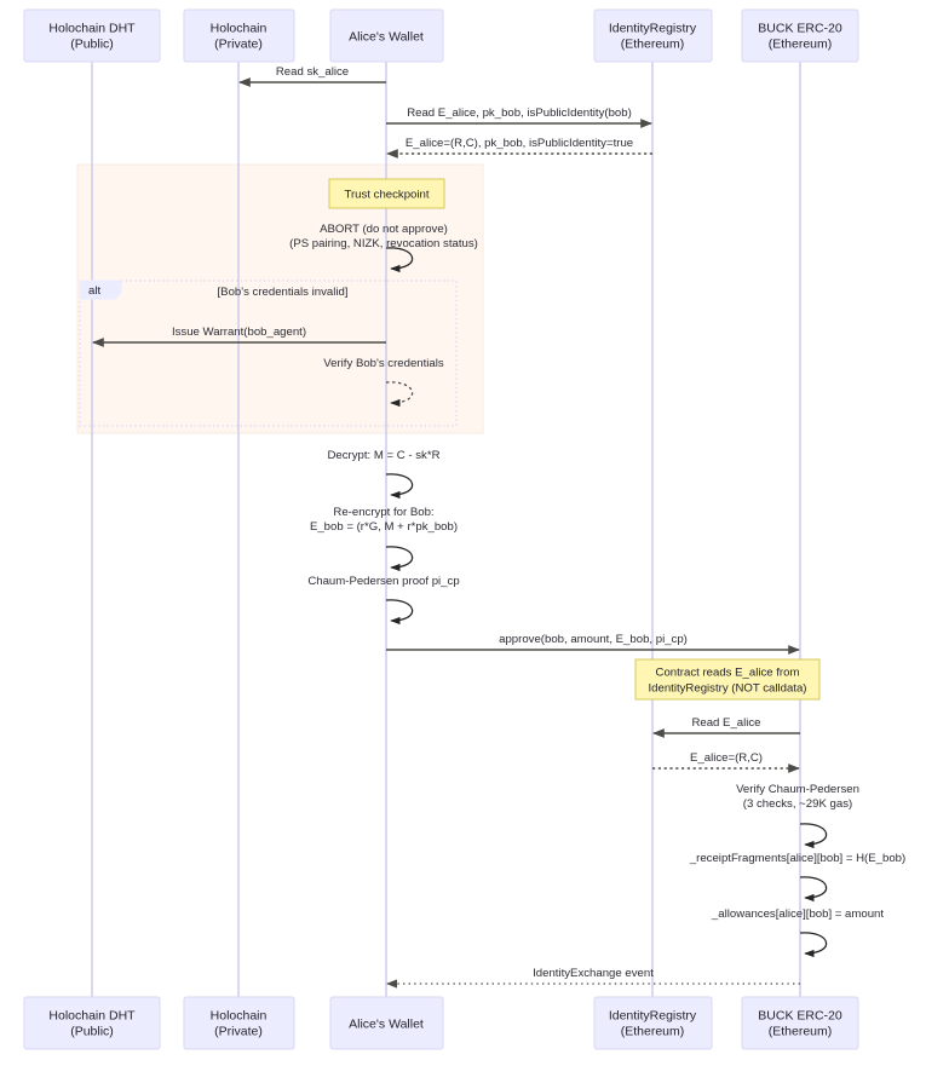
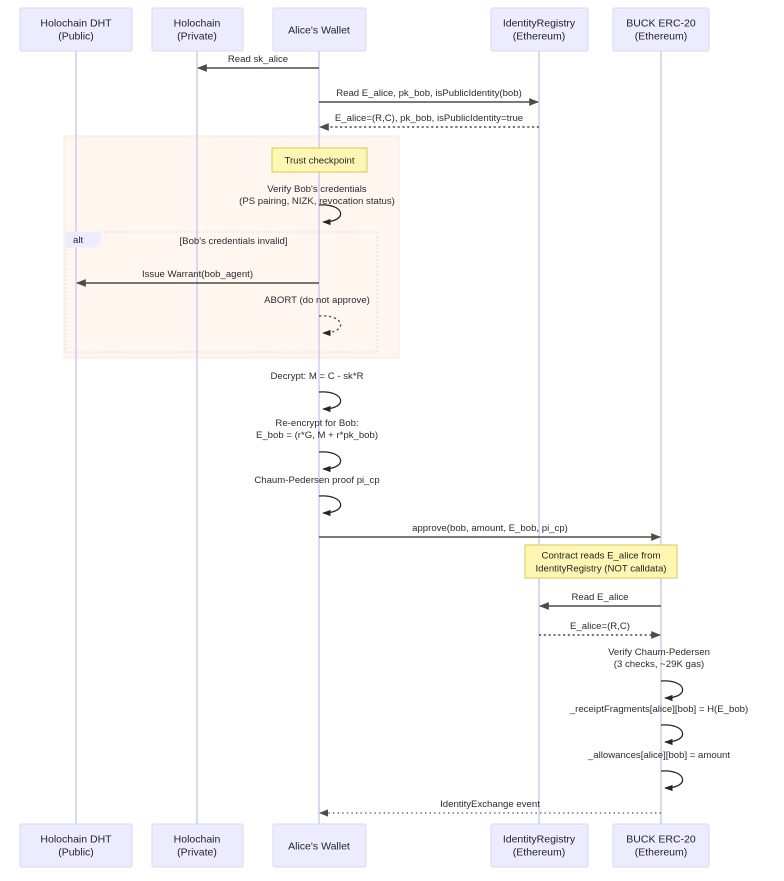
  alt
  [Bob's credentials invalid]
  Read sk_alice
  Read E_alice, pk_bob, isPublicIdentity(bob)
  E_alice=(R,C), pk_bob, isPublicIdentity=true
  Issue Warrant(bob_agent)
  approve(bob, amount, E_bob, pi_cp)
  Read E_alice
  E_alice=(R,C)
  IdentityExchange event
- ABORT (do not approve)
+ Verify Bob's credentials
  (PS pairing, NIZK, revocation status)
- Verify Bob's credentials
+ ABORT (do not approve)
  Decrypt: M = C - sk*R
  Re-encrypt for Bob:
  E_bob = (r*G, M + r*pk_bob)
  Chaum-Pedersen proof pi_cp
  Verify Chaum-Pedersen
  (3 checks, ~29K gas)
  _receiptFragments[alice][bob] = H(E_bob)
  _allowances[alice][bob] = amount
  Trust checkpoint
  Contract reads E_alice from
  IdentityRegistry (NOT calldata)
  Holochain DHT
  (Public)
  Holochain
  (Private)
  Alice's Wallet
  IdentityRegistry
  (Ethereum)
  BUCK ERC-20
  (Ethereum)
  Holochain DHT
  (Public)
  Holochain
  (Private)
  Alice's Wallet
  IdentityRegistry
  (Ethereum)
  BUCK ERC-20
  (Ethereum)
